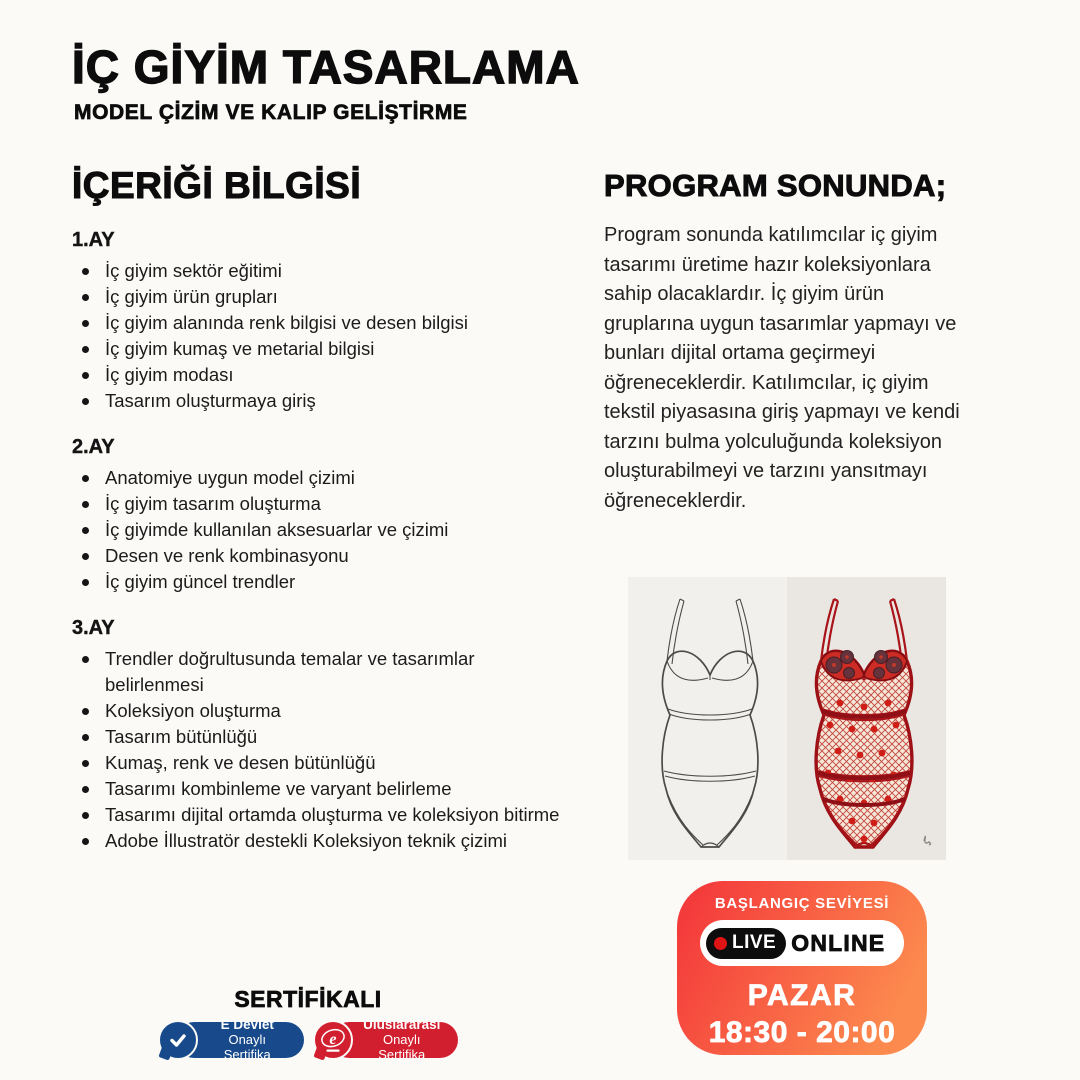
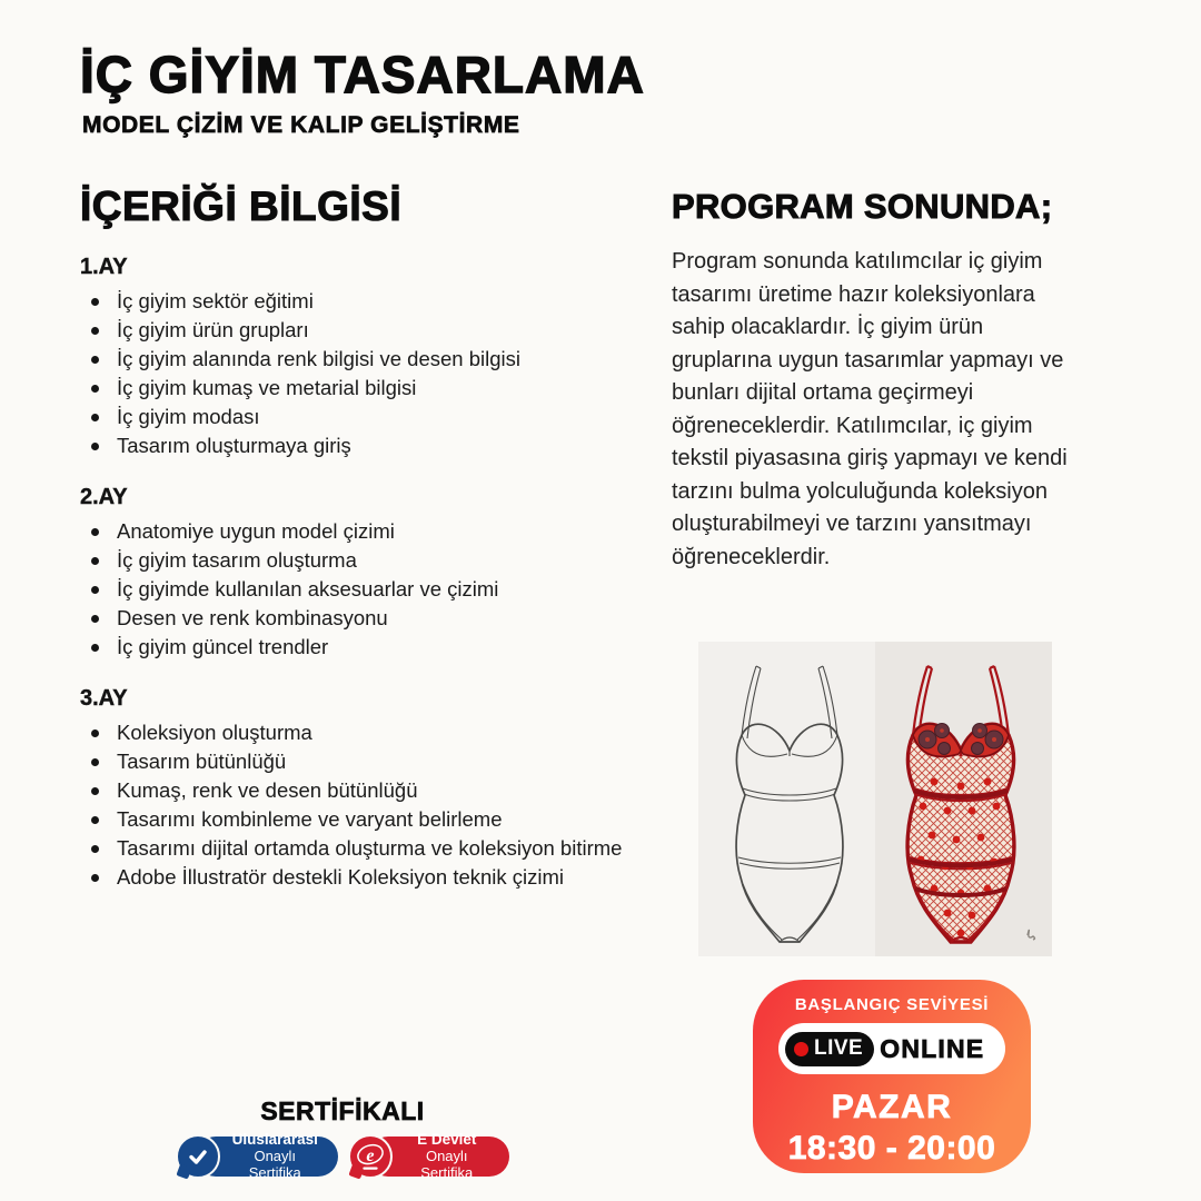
  İÇ GİYİM TASARLAMA
  MODEL ÇİZİM VE KALIP GELİŞTİRME
  İÇERİĞİ BİLGİSİ
  1.AY
  İç giyim sektör eğitimi
  İç giyim ürün grupları
  İç giyim alanında renk bilgisi ve desen bilgisi
  İç giyim kumaş ve metarial bilgisi
  İç giyim modası
  Tasarım oluşturmaya giriş
  2.AY
  Anatomiye uygun model çizimi
  İç giyim tasarım oluşturma
  İç giyimde kullanılan aksesuarlar ve çizimi
  Desen ve renk kombinasyonu
  İç giyim güncel trendler
  3.AY
- Trendler doğrultusunda temalar ve tasarımlar belirlenmesi
  Koleksiyon oluşturma
  Tasarım bütünlüğü
  Kumaş, renk ve desen bütünlüğü
  Tasarımı kombinleme ve varyant belirleme
  Tasarımı dijital ortamda oluşturma ve koleksiyon bitirme
  Adobe İllustratör destekli Koleksiyon teknik çizimi
  PROGRAM SONUNDA;
  Program sonunda katılımcılar iç giyim tasarımı üretime hazır koleksiyonlara sahip olacaklardır. İç giyim ürün gruplarına uygun tasarımlar yapmayı ve bunları dijital ortama geçirmeyi öğreneceklerdir. Katılımcılar, iç giyim tekstil piyasasına giriş yapmayı ve kendi tarzını bulma yolculuğunda koleksiyon oluşturabilmeyi ve tarzını yansıtmayı öğreneceklerdir.
  BAŞLANGIÇ SEVİYESİ
  LIVE
  ONLINE
  PAZAR
  18:30 - 20:00
  SERTİFİKALI
- E Devlet
+ Uluslararası
  Onaylı Sertifika
  e
- Uluslararası
+ E Devlet
  Onaylı Sertifika
